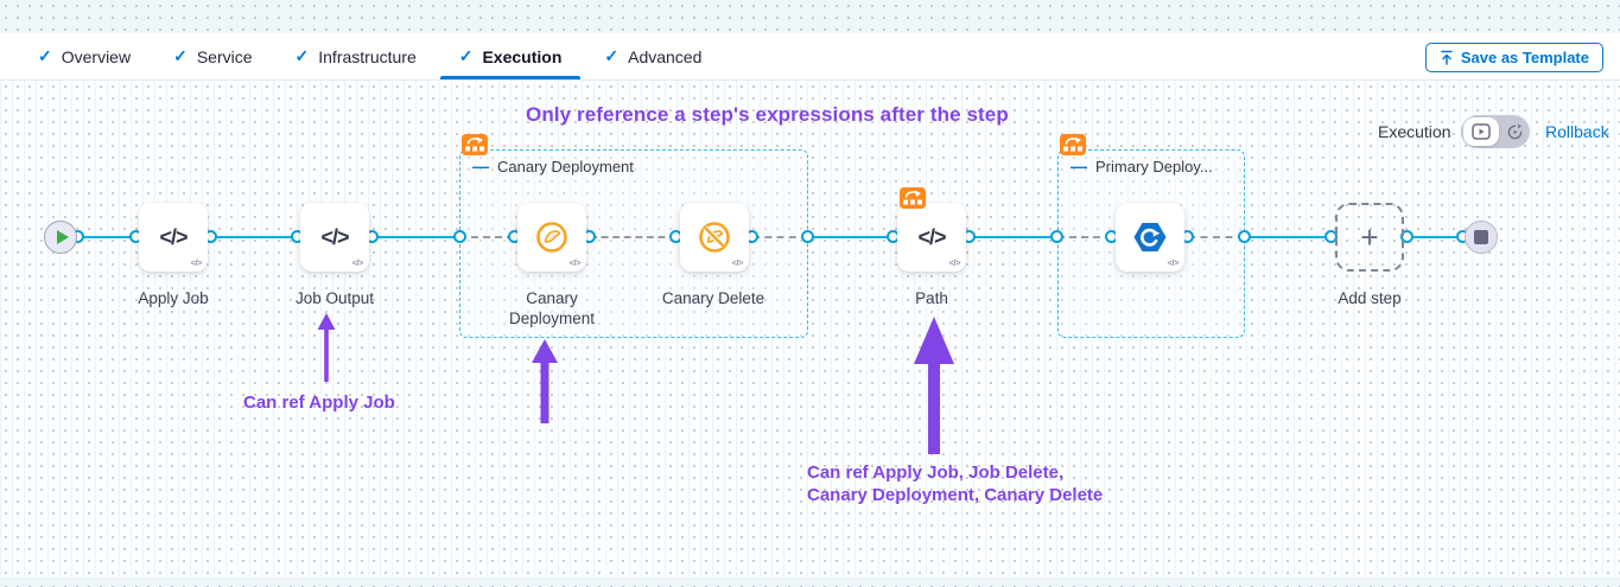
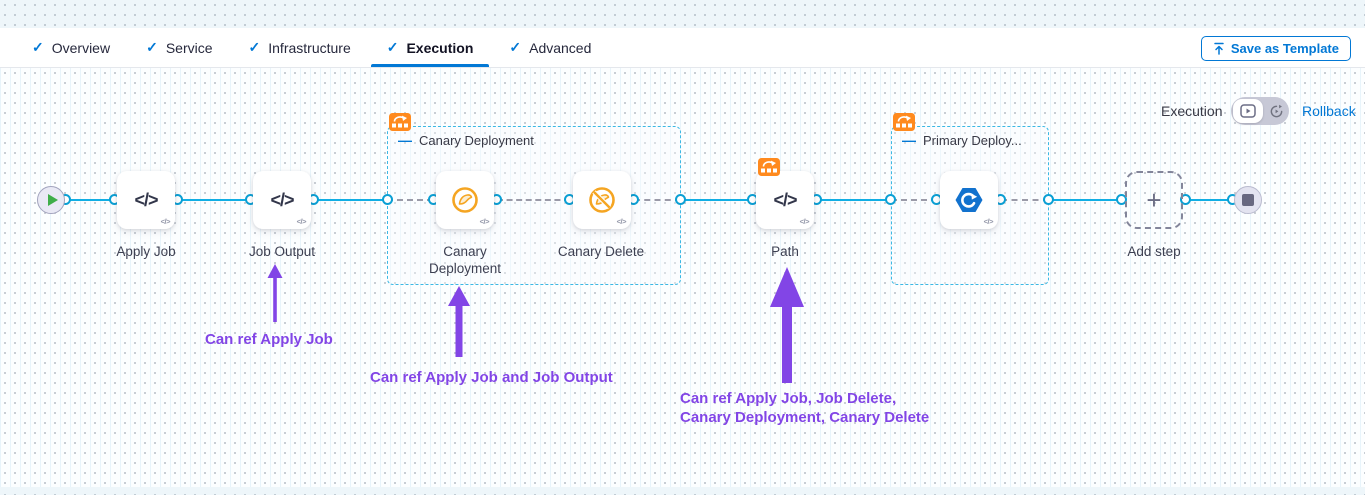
  ✓
  Overview
  ✓
  Service
  ✓
  Infrastructure
  ✓
  Execution
  ✓
  Advanced
  Save as Template
- Only reference a step's expressions after the step
  Execution
  Rollback
  —
  Canary Deployment
  —
  Primary Deploy...
  </>
  </>
  </>
  </>
  </>
  </>
  </>
  </>
  </>
  +
  Apply Job
  Job Output
  Canary Deployment
  Canary Delete
  Path
  Add step
  Can ref Apply Job
+ Can ref Apply Job and Job Output
  Can ref Apply Job, Job Delete,
  Canary Deployment, Canary Delete
